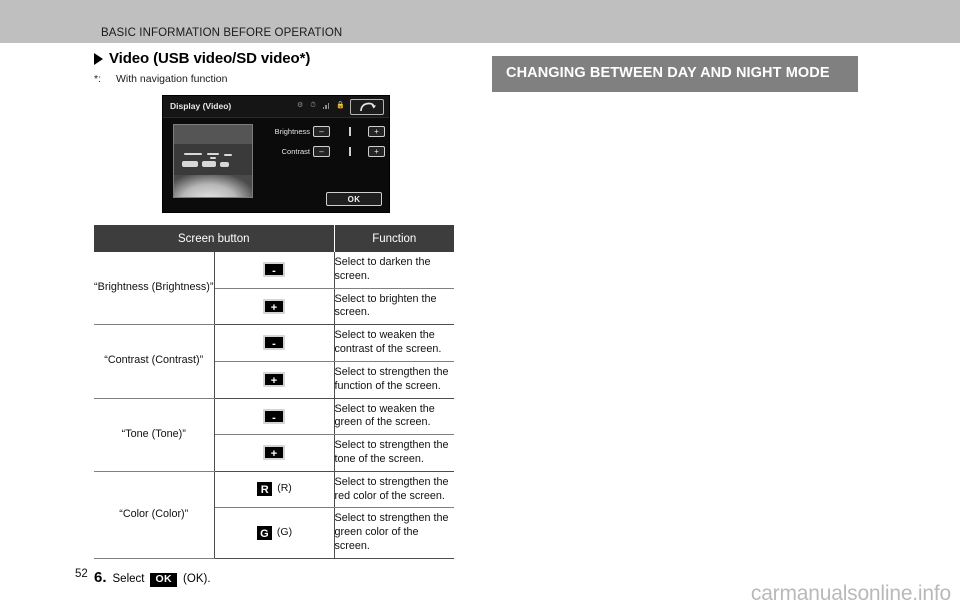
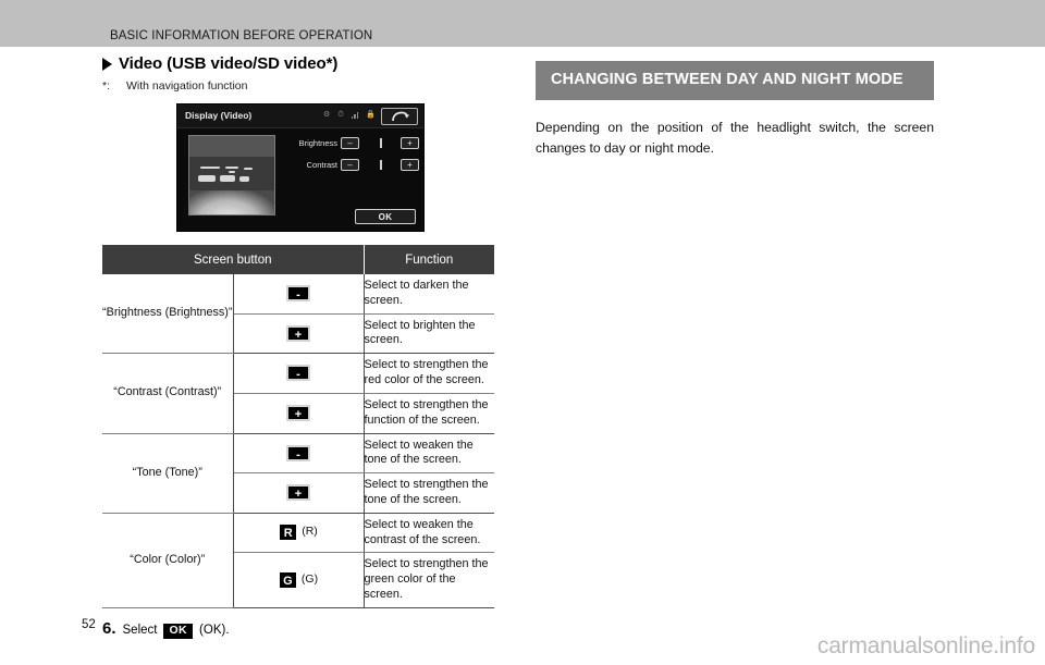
  BASIC INFORMATION BEFORE OPERATION
  Video (USB video/SD video*)
  *:
  With navigation function
  Display (Video)
  Brightness
  –
  +
  Contrast
  –
  +
  OK
  Screen button	Function
  “Brightness (Brightness)”	-	Select to darken the screen.
  +	Select to brighten the screen.
- “Contrast (Contrast)”	-	Select to weaken the contrast of the screen.
+ “Contrast (Contrast)”	-	Select to strengthen the red color of the screen.
  +	Select to strengthen the function of the screen.
- “Tone (Tone)”	-	Select to weaken the green of the screen.
+ “Tone (Tone)”	-	Select to weaken the tone of the screen.
  +	Select to strengthen the tone of the screen.
- “Color (Color)”	R (R)	Select to strengthen the red color of the screen.
+ “Color (Color)”	R (R)	Select to weaken the contrast of the screen.
  G (G)	Select to strengthen the green color of the screen.
  6.
  Select
  OK
  (OK).
  52
  CHANGING BETWEEN DAY AND NIGHT MODE
+ Depending on the position of the headlight switch, the screen changes to day or night mode.
  carmanualsonline.info
